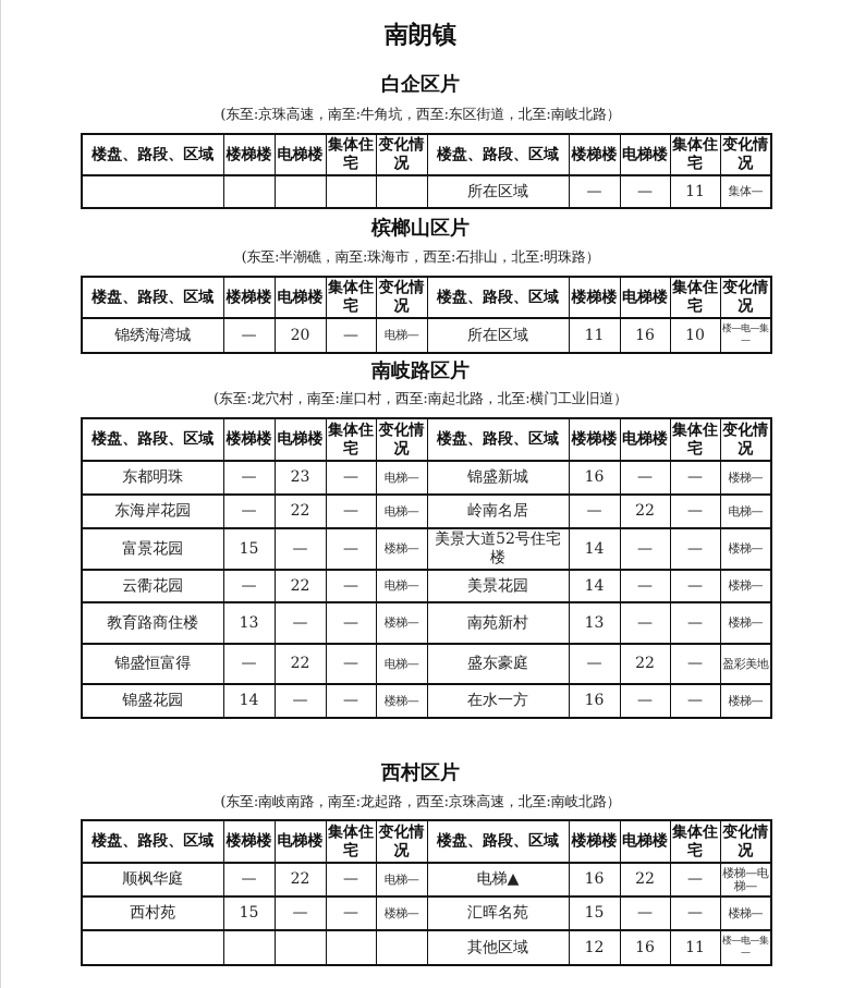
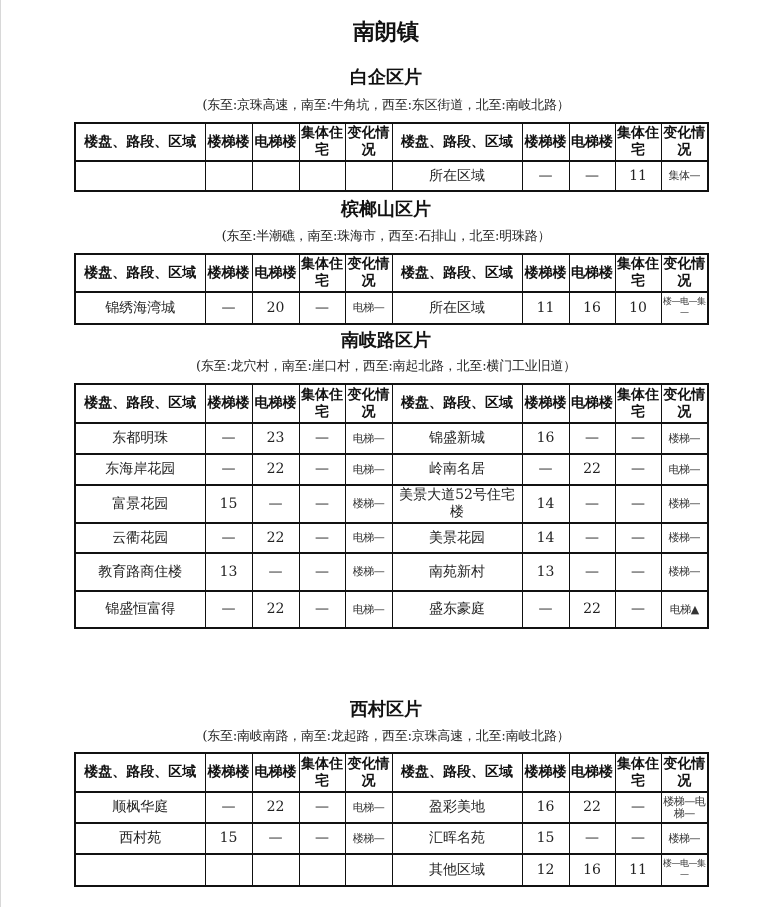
  南朗镇
  白企区片
  (东至:京珠高速，南至:牛角坑，西至:东区街道，北至:南岐北路）
  楼盘、路段、区域	楼梯楼	电梯楼	集体住宅	变化情况	楼盘、路段、区域	楼梯楼	电梯楼	集体住宅	变化情况
  					所在区域	—	—	11	集体—
  槟榔山区片
  (东至:半潮礁，南至:珠海市，西至:石排山，北至:明珠路）
  楼盘、路段、区域	楼梯楼	电梯楼	集体住宅	变化情况	楼盘、路段、区域	楼梯楼	电梯楼	集体住宅	变化情况
  锦绣海湾城	—	20	—	电梯—	所在区域	11	16	10	楼—电—集—
  南岐路区片
  (东至:龙穴村，南至:崖口村，西至:南起北路，北至:横门工业旧道）
  楼盘、路段、区域	楼梯楼	电梯楼	集体住宅	变化情况	楼盘、路段、区域	楼梯楼	电梯楼	集体住宅	变化情况
  东都明珠	—	23	—	电梯—	锦盛新城	16	—	—	楼梯—
  东海岸花园	—	22	—	电梯—	岭南名居	—	22	—	电梯—
  富景花园	15	—	—	楼梯—	美景大道52号住宅楼	14	—	—	楼梯—
  云衢花园	—	22	—	电梯—	美景花园	14	—	—	楼梯—
  教育路商住楼	13	—	—	楼梯—	南苑新村	13	—	—	楼梯—
- 锦盛恒富得	—	22	—	电梯—	盛东豪庭	—	22	—	盈彩美地
+ 锦盛恒富得	—	22	—	电梯—	盛东豪庭	—	22	—	电梯▲
- 锦盛花园	14	—	—	楼梯—	在水一方	16	—	—	楼梯—
  西村区片
  (东至:南岐南路，南至:龙起路，西至:京珠高速，北至:南岐北路）
  楼盘、路段、区域	楼梯楼	电梯楼	集体住宅	变化情况	楼盘、路段、区域	楼梯楼	电梯楼	集体住宅	变化情况
- 顺枫华庭	—	22	—	电梯—	电梯▲	16	22	—	楼梯—电梯—
+ 顺枫华庭	—	22	—	电梯—	盈彩美地	16	22	—	楼梯—电梯—
  西村苑	15	—	—	楼梯—	汇晖名苑	15	—	—	楼梯—
  					其他区域	12	16	11	楼—电—集—
